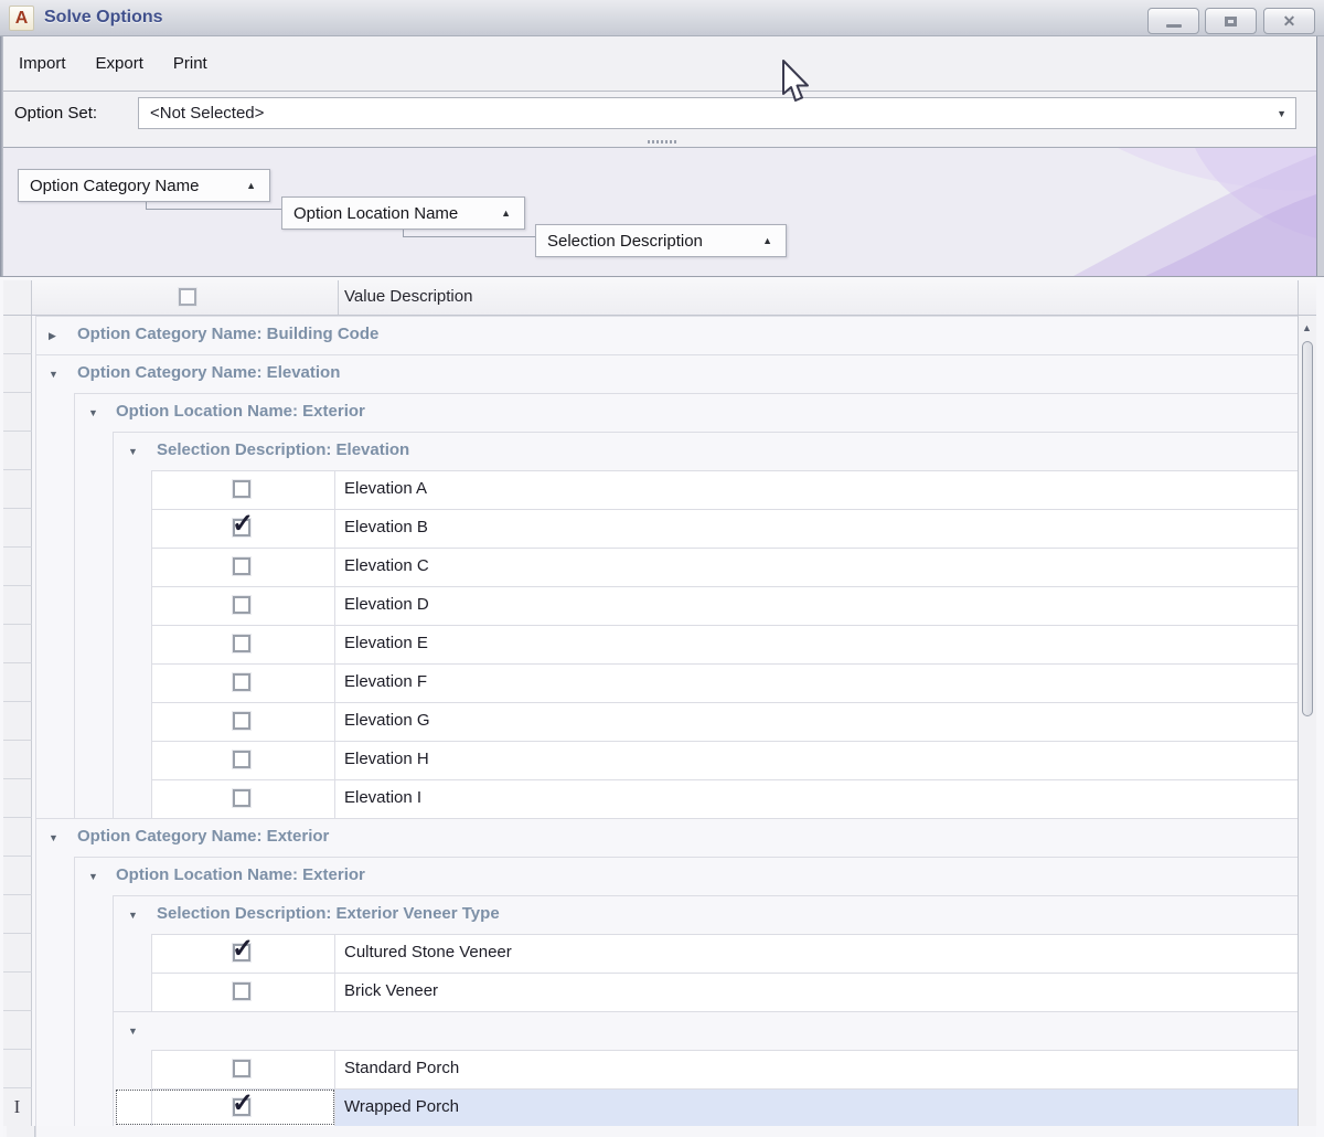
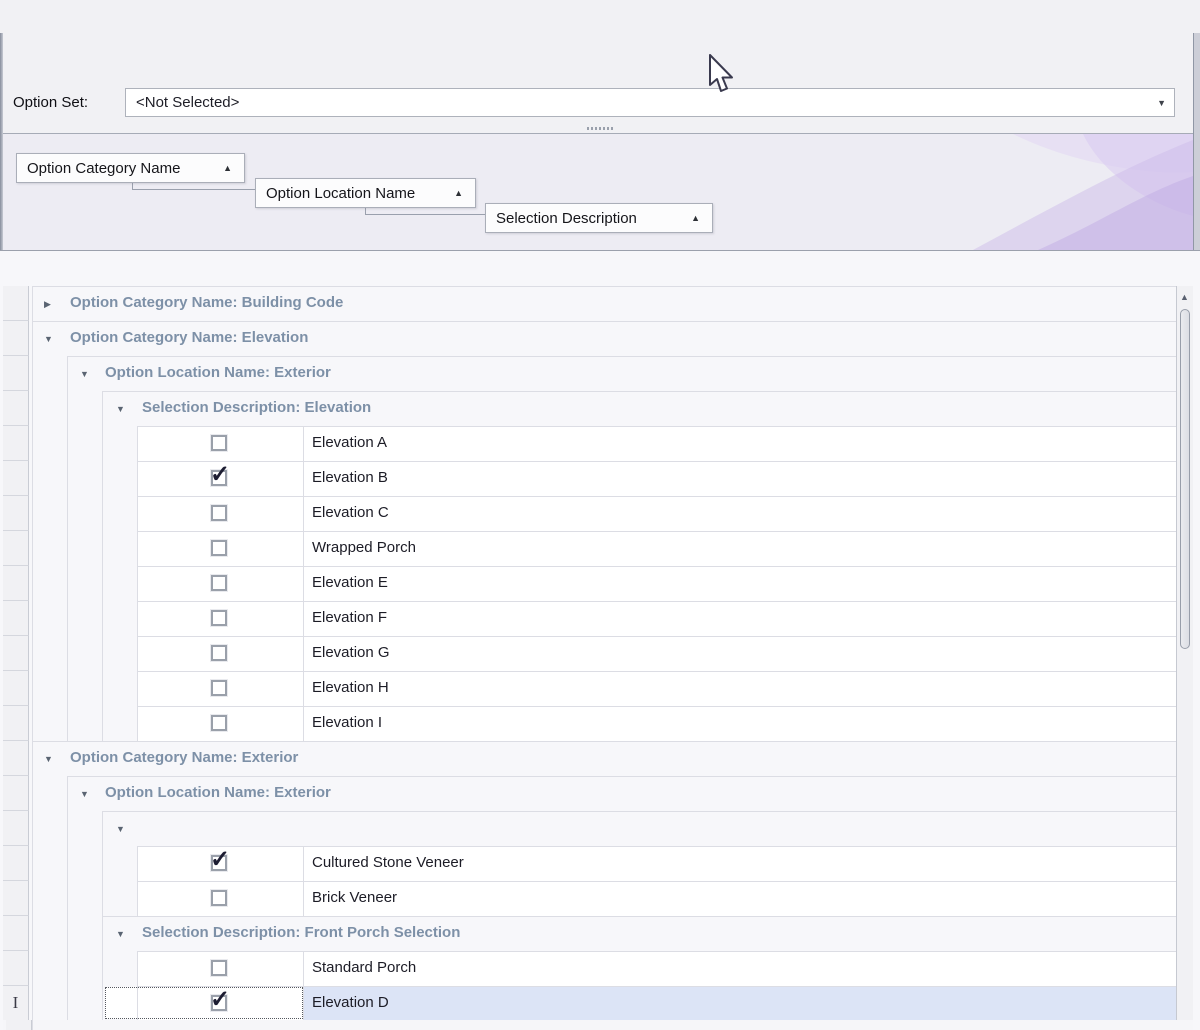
- A
- Solve Options
- ✕
- Import
- Export
- Print
  Option Set:
  <Not Selected>
  ▼
  Option Category Name
  ▲
  Option Location Name
  ▲
  Selection Description
  ▲
- Value Description
  ▶
  Option Category Name: Building Code
  ▼
  Option Category Name: Elevation
  ▼
  Option Location Name: Exterior
  ▼
  Selection Description: Elevation
  Elevation A
  ✓
  Elevation B
  Elevation C
- Elevation D
+ Wrapped Porch
  Elevation E
  Elevation F
  Elevation G
  Elevation H
  Elevation I
  ▼
  Option Category Name: Exterior
  ▼
  Option Location Name: Exterior
  ▼
- Selection Description: Exterior Veneer Type
  ✓
  Cultured Stone Veneer
  Brick Veneer
  ▼
+ Selection Description: Front Porch Selection
  Standard Porch
  ✓
- Wrapped Porch
+ Elevation D
  I
  ▲
